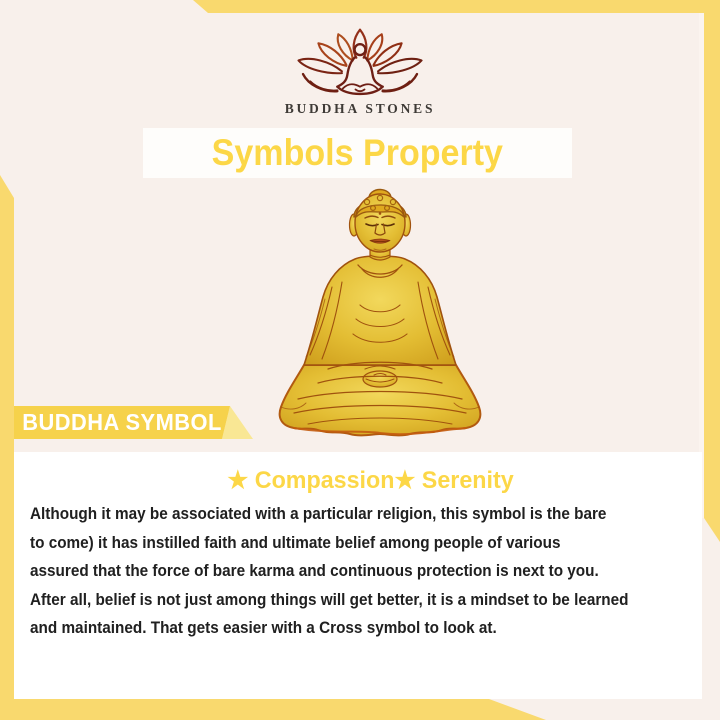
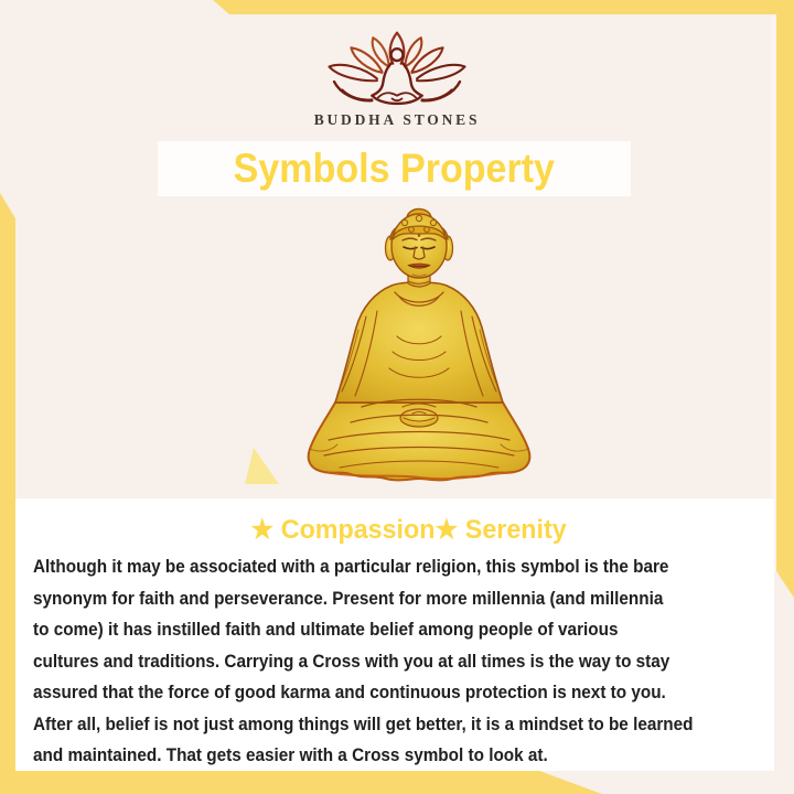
  BUDDHA STONES
  Symbols Property
- BUDDHA SYMBOL
  ★ Compassion★ Serenity
  Although it may be associated with a particular religion, this symbol is the bare
+ synonym for faith and perseverance. Present for more millennia (and millennia
  to come) it has instilled faith and ultimate belief among people of various
+ cultures and traditions. Carrying a Cross with you at all times is the way to stay
- assured that the force of bare karma and continuous protection is next to you.
+ assured that the force of good karma and continuous protection is next to you.
  After all, belief is not just among things will get better, it is a mindset to be learned
  and maintained. That gets easier with a Cross symbol to look at.
